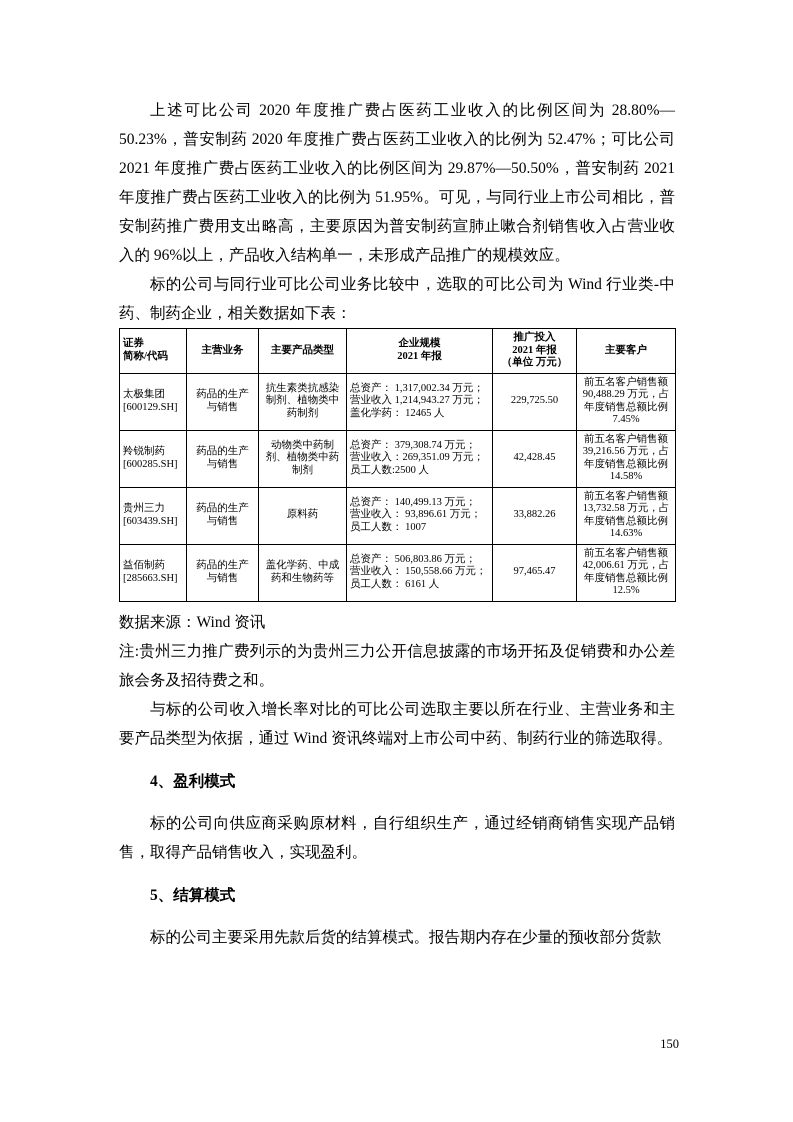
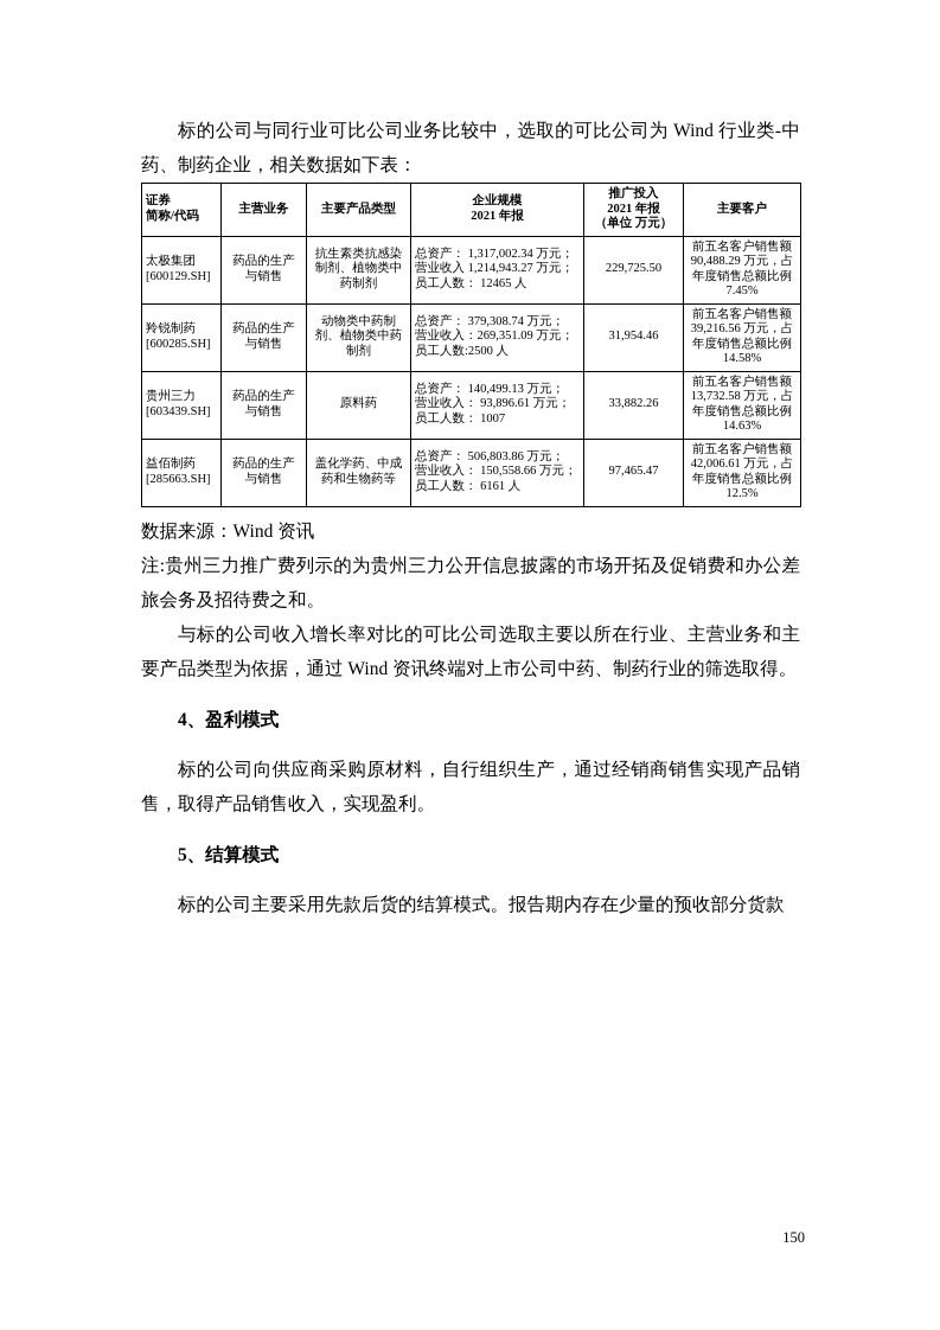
- 上述可比公司 2020 年度推广费占医药工业收入的比例区间为 28.80%—50.23%，普安制药 2020 年度推广费占医药工业收入的比例为 52.47%；可比公司 2021 年度推广费占医药工业收入的比例区间为 29.87%—50.50%，普安制药 2021 年度推广费占医药工业收入的比例为 51.95%。可见，与同行业上市公司相比，普安制药推广费用支出略高，主要原因为普安制药宣肺止嗽合剂销售收入占营业收入的 96%以上，产品收入结构单一，未形成产品推广的规模效应。
  标的公司与同行业可比公司业务比较中，选取的可比公司为 Wind 行业类-中药、制药企业，相关数据如下表：
  证券 简称/代码	主营业务	主要产品类型	企业规模 2021 年报	推广投入 2021 年报 （单位 万元）	主要客户
- 太极集团 [600129.SH]	药品的生产 与销售	抗生素类抗感染 制剂、植物类中 药制剂	总资产： 1,317,002.34 万元； 营业收入 1,214,943.27 万元； 盖化学药： 12465 人	229,725.50	前五名客户销售额 90,488.29 万元，占 年度销售总额比例 7.45%
+ 太极集团 [600129.SH]	药品的生产 与销售	抗生素类抗感染 制剂、植物类中 药制剂	总资产： 1,317,002.34 万元； 营业收入 1,214,943.27 万元； 员工人数： 12465 人	229,725.50	前五名客户销售额 90,488.29 万元，占 年度销售总额比例 7.45%
- 羚锐制药 [600285.SH]	药品的生产 与销售	动物类中药制 剂、植物类中药 制剂	总资产： 379,308.74 万元； 营业收入：269,351.09 万元； 员工人数:2500 人	42,428.45	前五名客户销售额 39,216.56 万元，占 年度销售总额比例 14.58%
+ 羚锐制药 [600285.SH]	药品的生产 与销售	动物类中药制 剂、植物类中药 制剂	总资产： 379,308.74 万元； 营业收入：269,351.09 万元； 员工人数:2500 人	31,954.46	前五名客户销售额 39,216.56 万元，占 年度销售总额比例 14.58%
  贵州三力 [603439.SH]	药品的生产 与销售	原料药	总资产： 140,499.13 万元； 营业收入： 93,896.61 万元； 员工人数： 1007	33,882.26	前五名客户销售额 13,732.58 万元，占 年度销售总额比例 14.63%
  益佰制药 [285663.SH]	药品的生产 与销售	盖化学药、中成 药和生物药等	总资产： 506,803.86 万元； 营业收入： 150,558.66 万元； 员工人数： 6161 人	97,465.47	前五名客户销售额 42,006.61 万元，占 年度销售总额比例 12.5%
  数据来源：Wind 资讯
  注:贵州三力推广费列示的为贵州三力公开信息披露的市场开拓及促销费和办公差旅会务及招待费之和。
  与标的公司收入增长率对比的可比公司选取主要以所在行业、主营业务和主要产品类型为依据，通过 Wind 资讯终端对上市公司中药、制药行业的筛选取得。
  4、盈利模式
  标的公司向供应商采购原材料，自行组织生产，通过经销商销售实现产品销售，取得产品销售收入，实现盈利。
  5、结算模式
  标的公司主要采用先款后货的结算模式。报告期内存在少量的预收部分货款
  150
